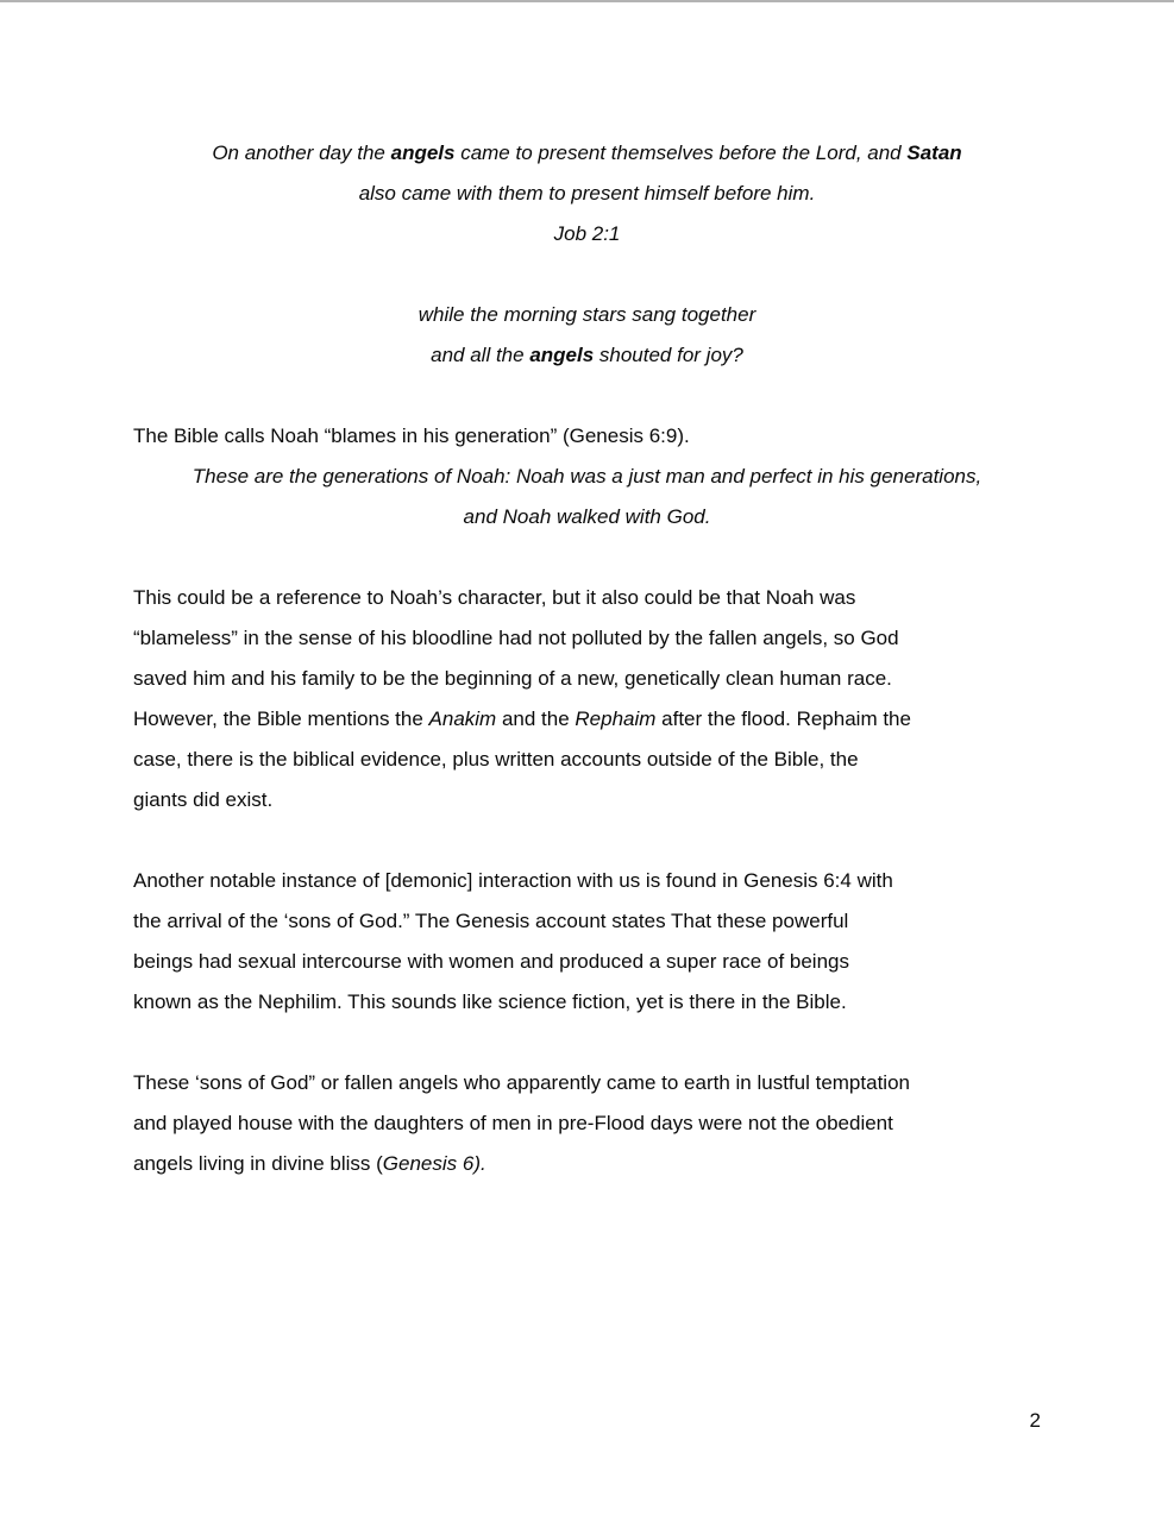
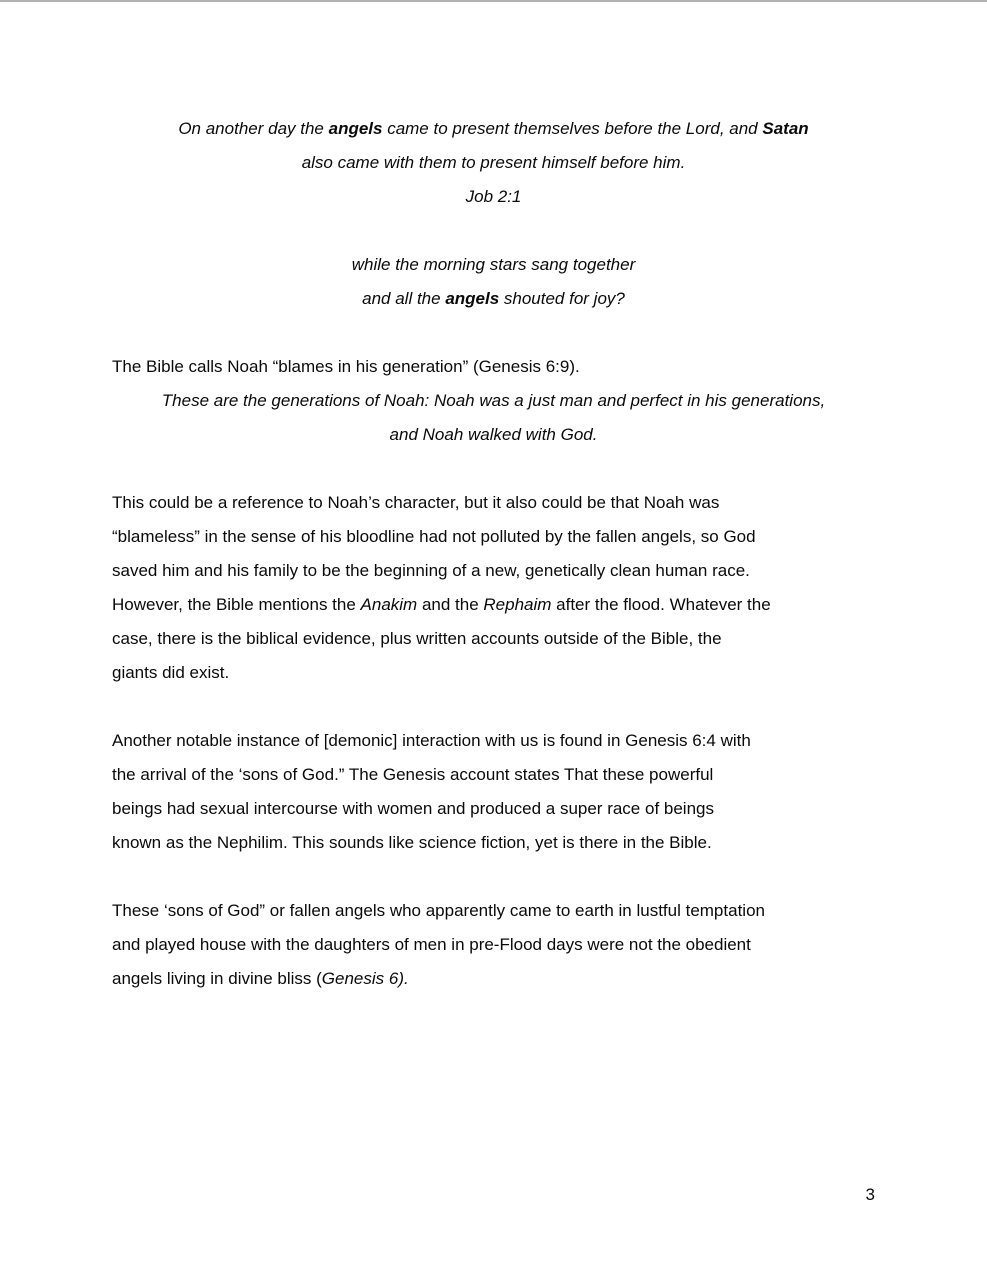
  On another day the angels came to present themselves before the Lord, and Satan
  also came with them to present himself before him.
  Job 2:1
  while the morning stars sang together
  and all the angels shouted for joy?
  The Bible calls Noah “blames in his generation” (Genesis 6:9).
  These are the generations of Noah: Noah was a just man and perfect in his generations,
  and Noah walked with God.
  This could be a reference to Noah’s character, but it also could be that Noah was
  “blameless” in the sense of his bloodline had not polluted by the fallen angels, so God
  saved him and his family to be the beginning of a new, genetically clean human race.
- However, the Bible mentions the Anakim and the Rephaim after the flood. Rephaim the
+ However, the Bible mentions the Anakim and the Rephaim after the flood. Whatever the
  case, there is the biblical evidence, plus written accounts outside of the Bible, the
  giants did exist.
  Another notable instance of [demonic] interaction with us is found in Genesis 6:4 with
  the arrival of the ‘sons of God.” The Genesis account states That these powerful
  beings had sexual intercourse with women and produced a super race of beings
  known as the Nephilim. This sounds like science fiction, yet is there in the Bible.
  These ‘sons of God” or fallen angels who apparently came to earth in lustful temptation
  and played house with the daughters of men in pre-Flood days were not the obedient
  angels living in divine bliss (Genesis 6).
- 2
+ 3
